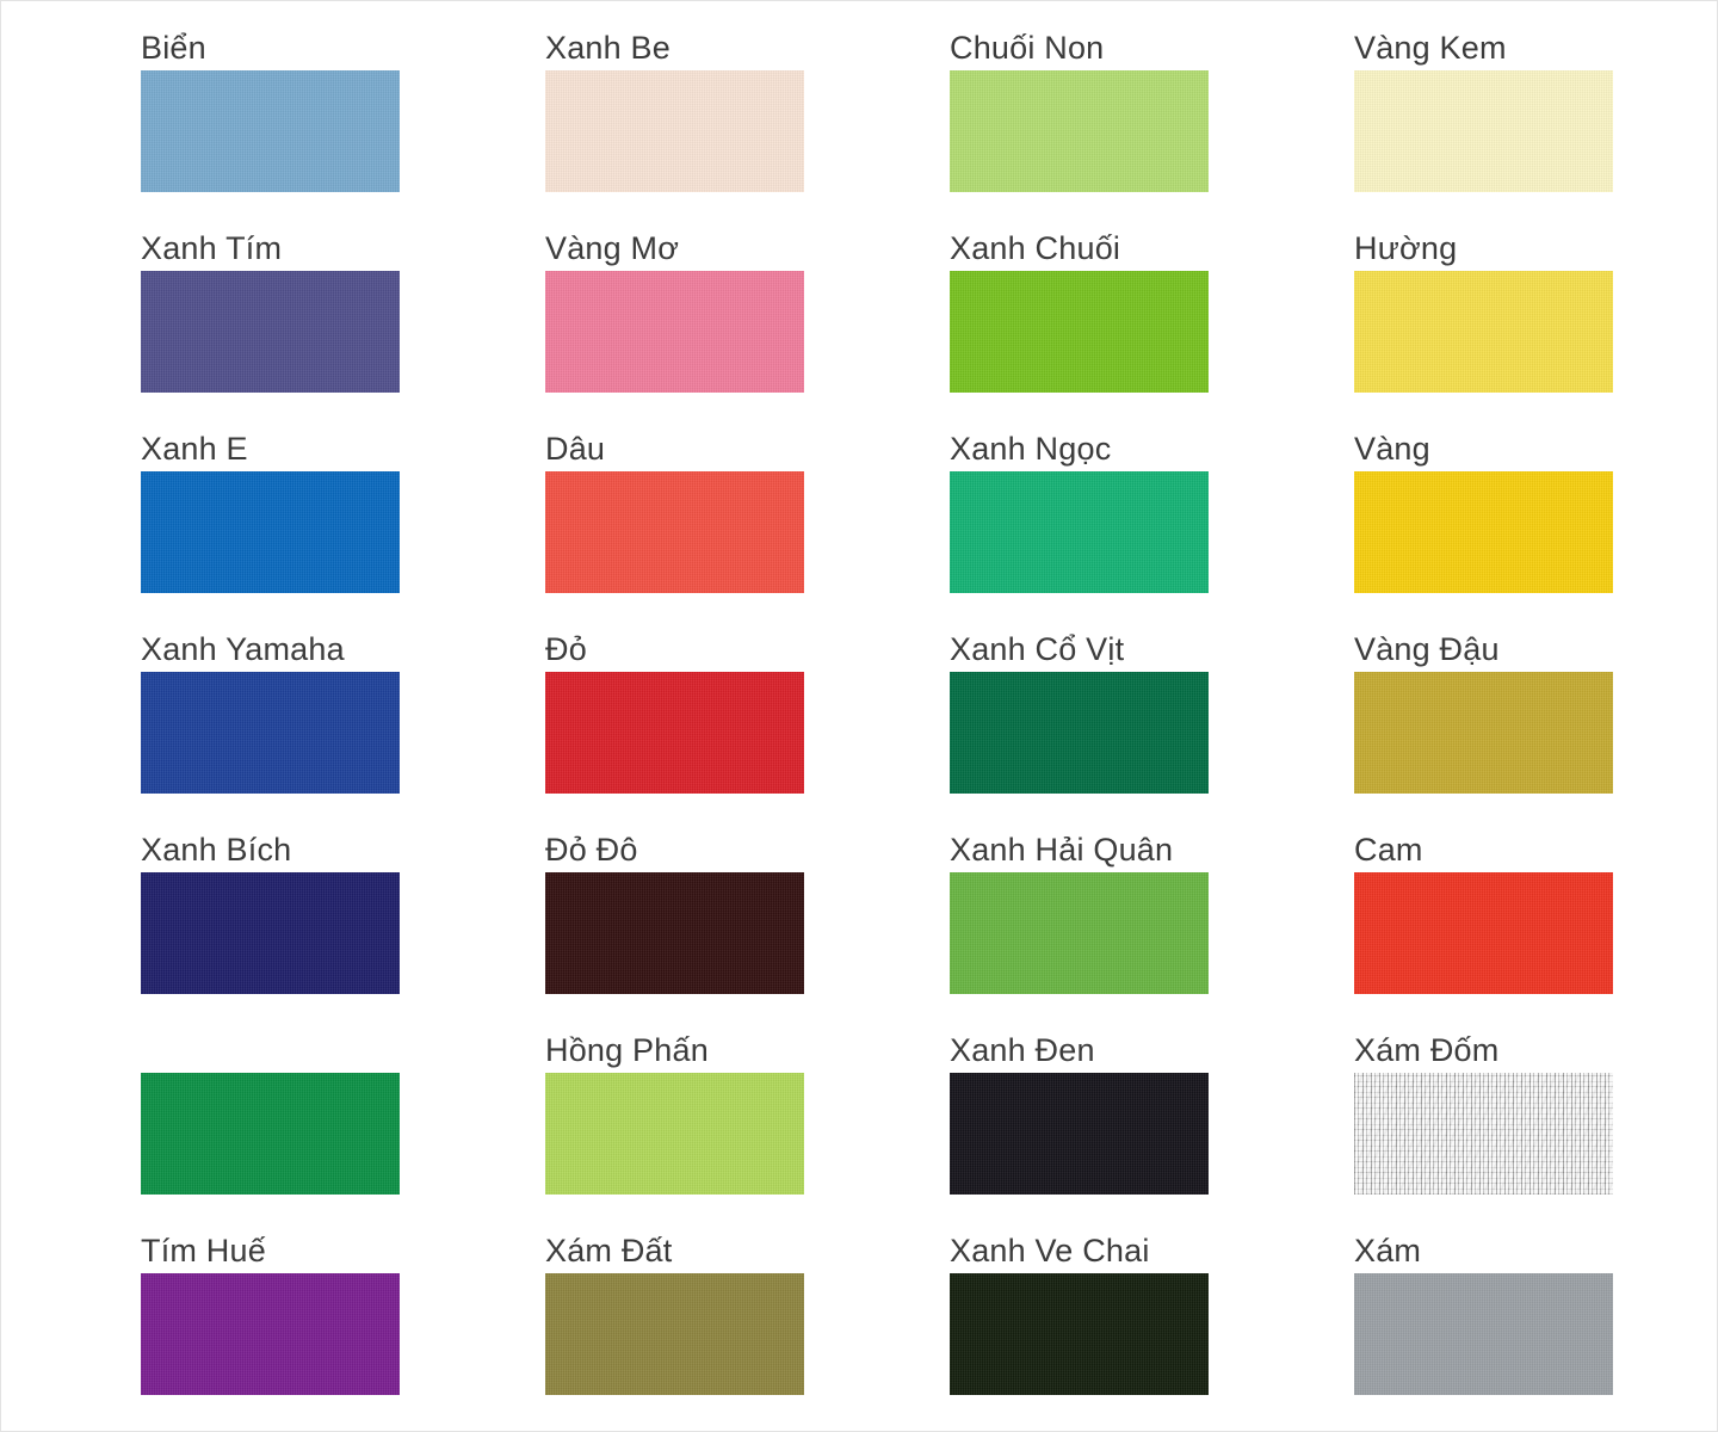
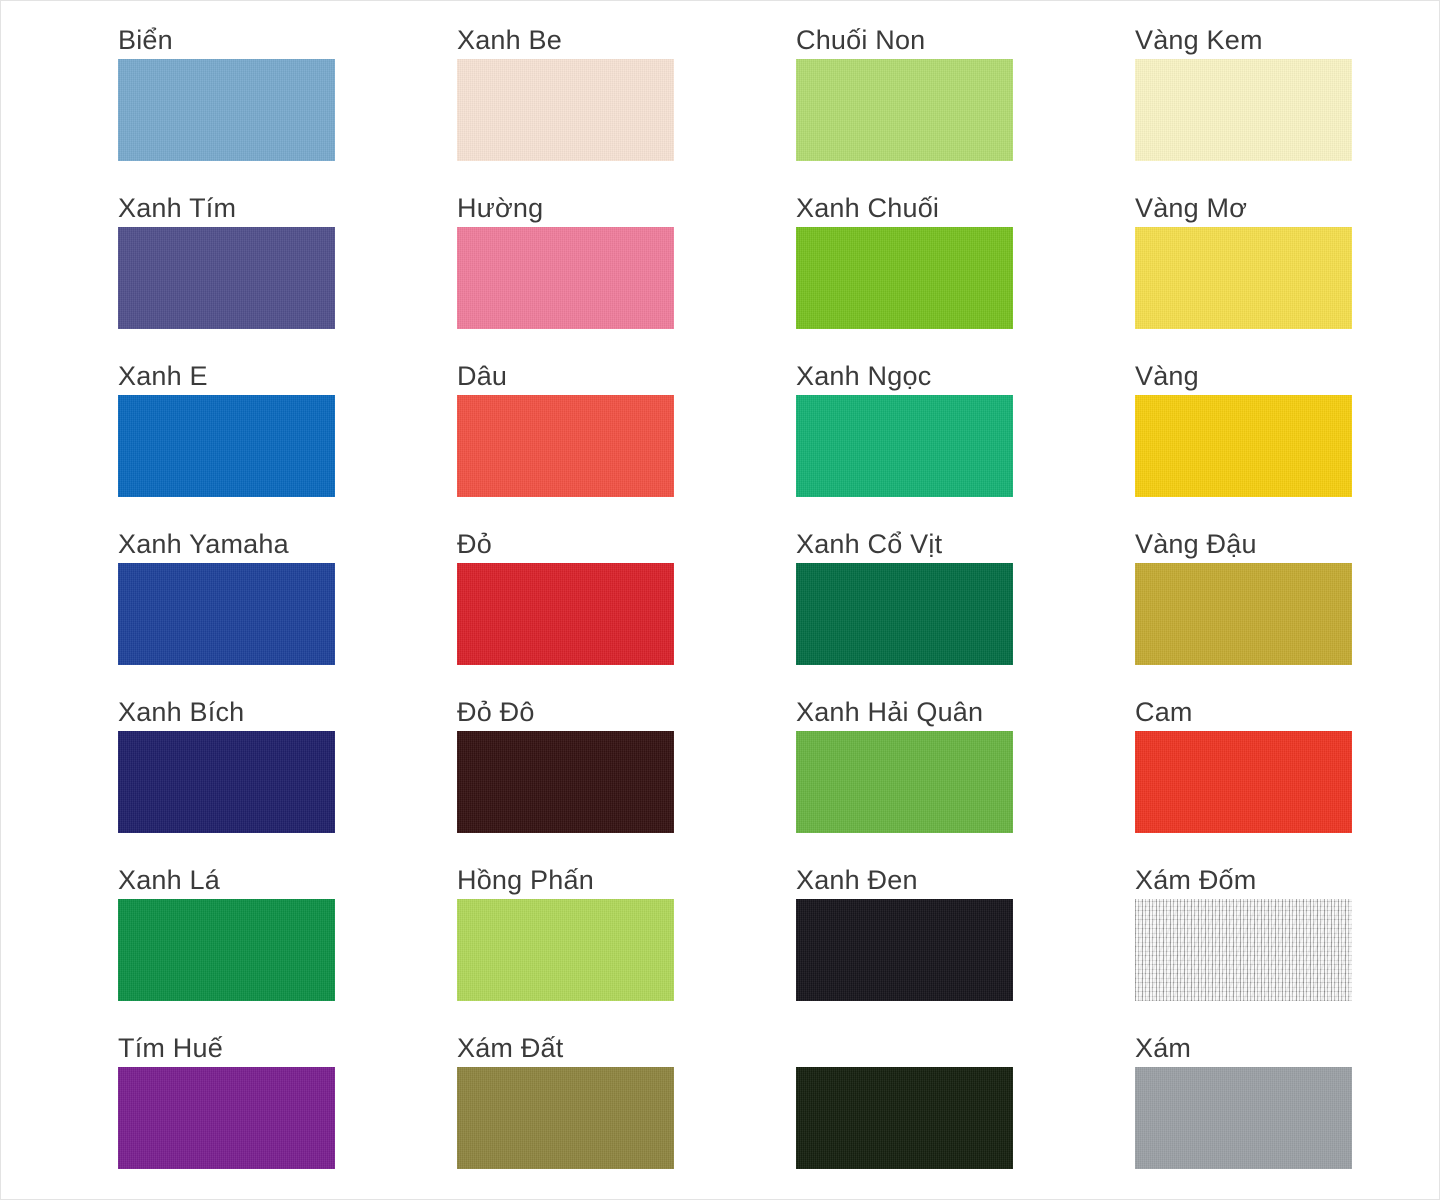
  Biển
  Xanh Be
  Chuối Non
  Vàng Kem
  Xanh Tím
- Vàng Mơ
+ Hường
  Xanh Chuối
- Hường
+ Vàng Mơ
  Xanh E
  Dâu
  Xanh Ngọc
  Vàng
  Xanh Yamaha
  Đỏ
  Xanh Cổ Vịt
  Vàng Đậu
  Xanh Bích
  Đỏ Đô
  Xanh Hải Quân
  Cam
+ Xanh Lá
  Hồng Phấn
  Xanh Đen
  Xám Đốm
  Tím Huế
  Xám Đất
- Xanh Ve Chai
  Xám
